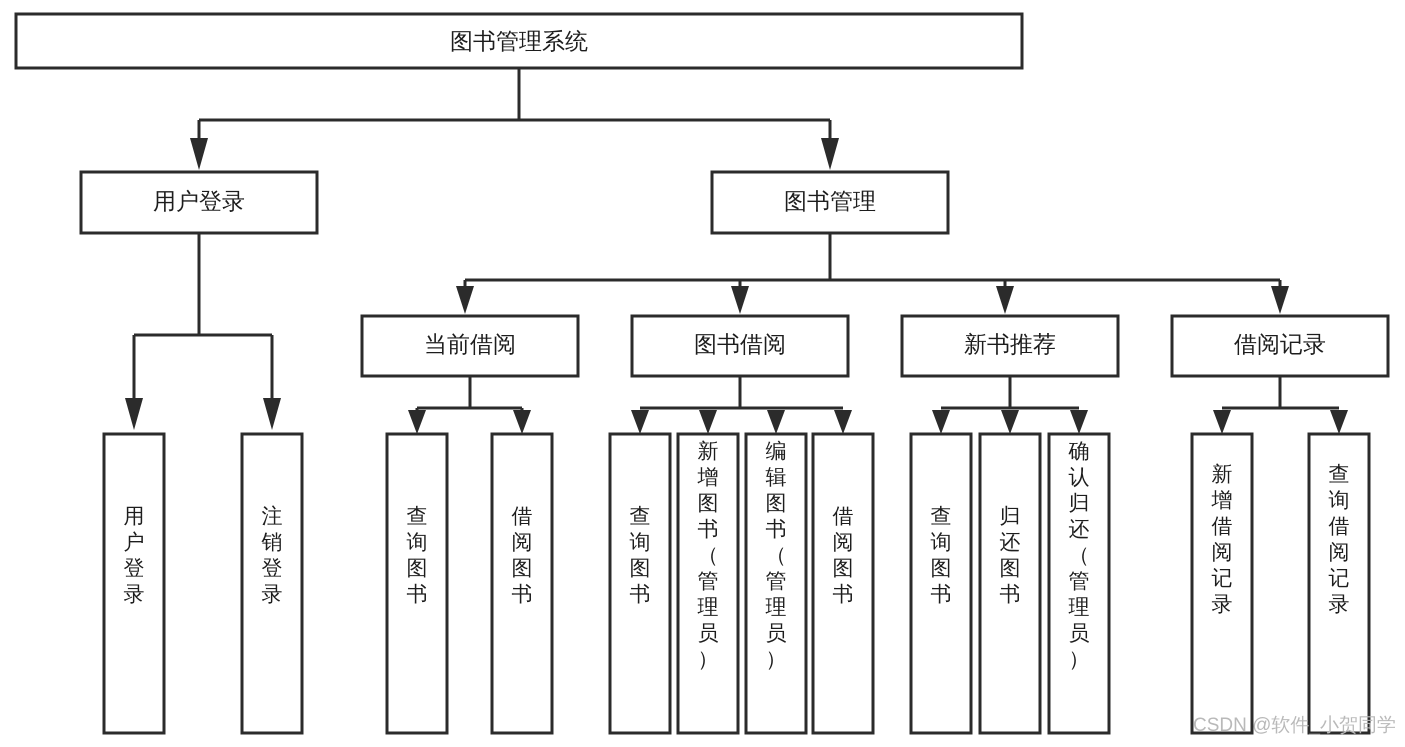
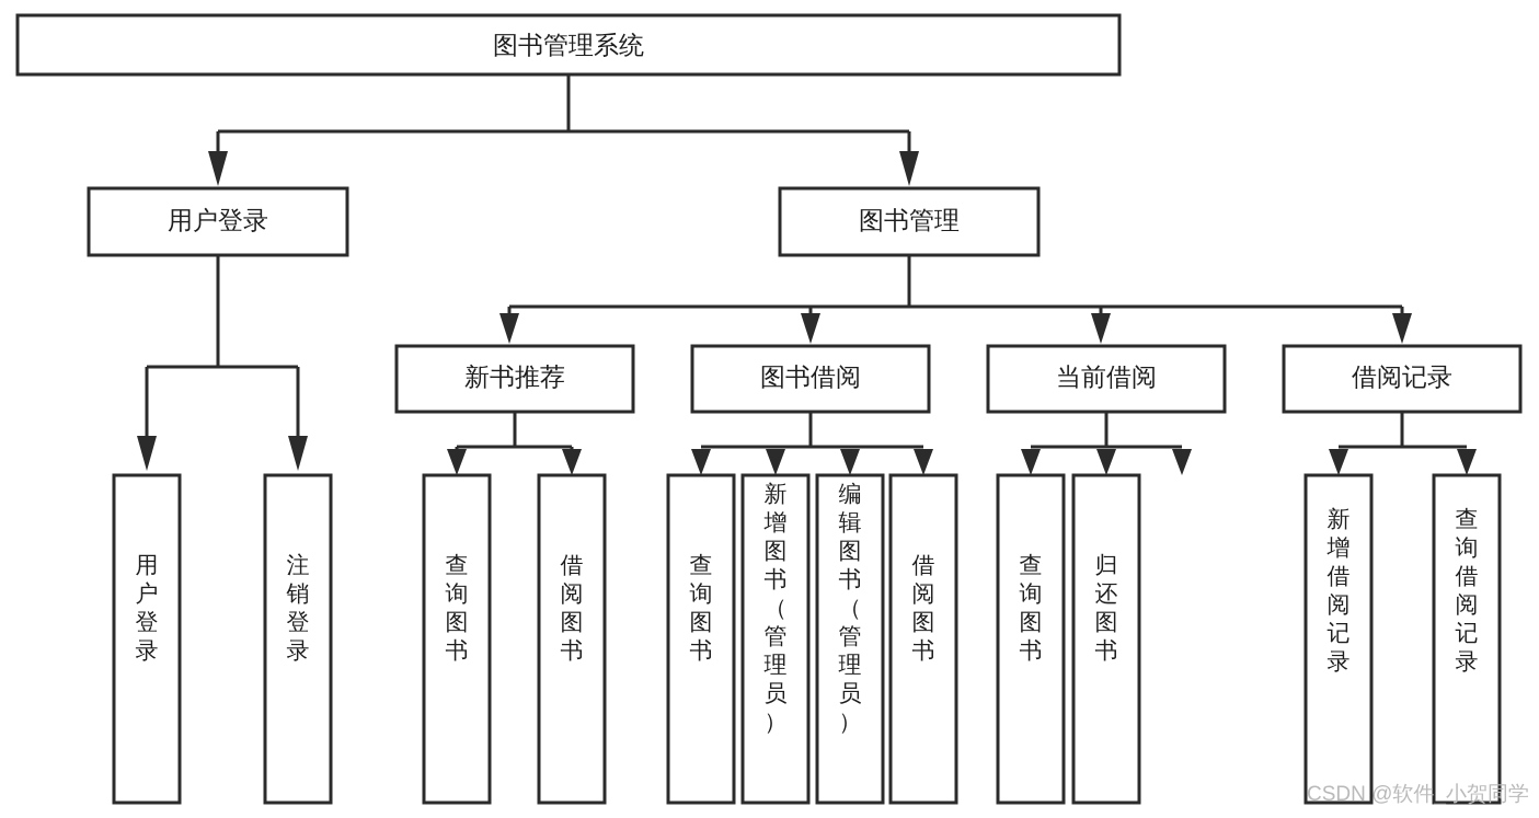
  图书管理系统
  用户登录
  图书管理
- 当前借阅
+ 新书推荐
  图书借阅
- 新书推荐
+ 当前借阅
  借阅记录
  用户登录
  注销登录
  查询图书
  借阅图书
  查询图书
  新增图书（管理员）
  编辑图书（管理员）
  借阅图书
  查询图书
  归还图书
- 确认归还（管理员）
  新增借阅记录
  查询借阅记录
  CSDN @软件_小贺同学
